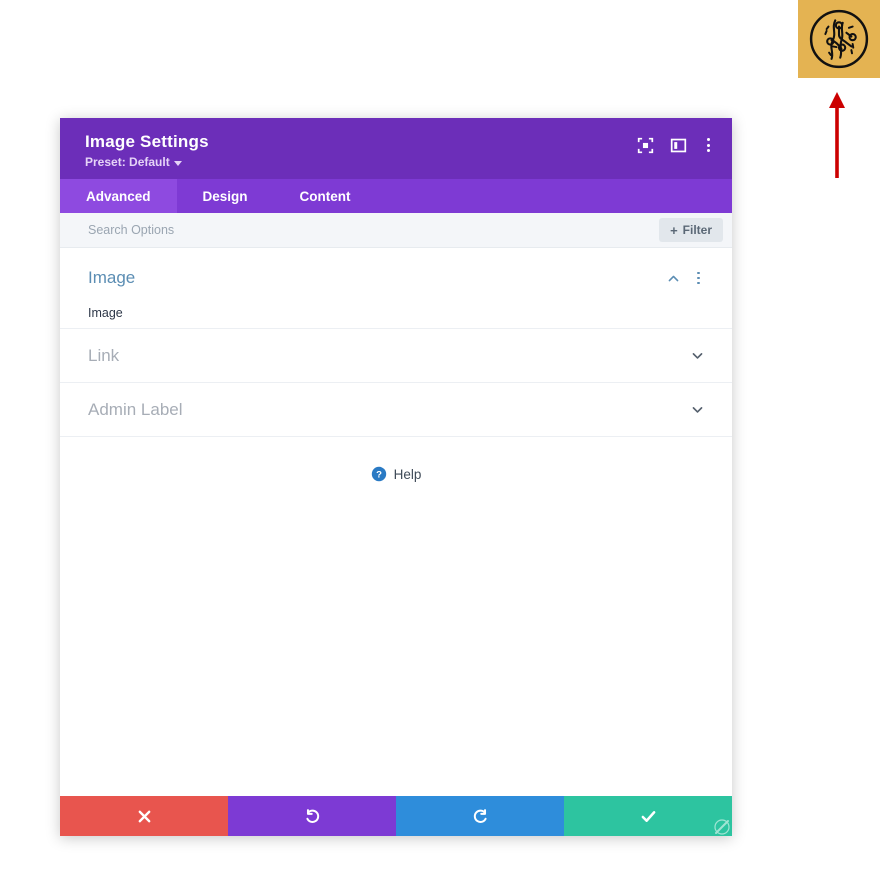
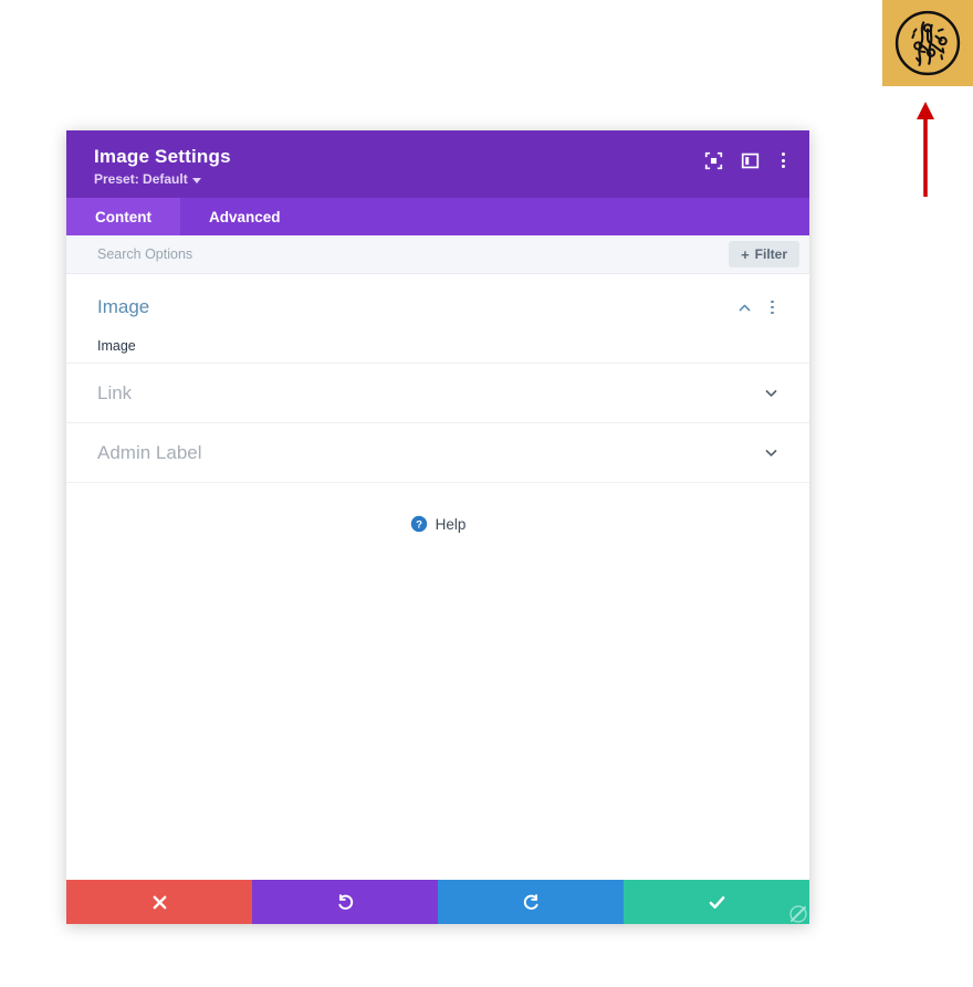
  Image Settings
  Preset: Default
- Advanced
+ Content
- Design
- Content
+ Advanced
  Search Options
  +
  Filter
  Image
  Image
  Link
  Admin Label
  ?
  Help
